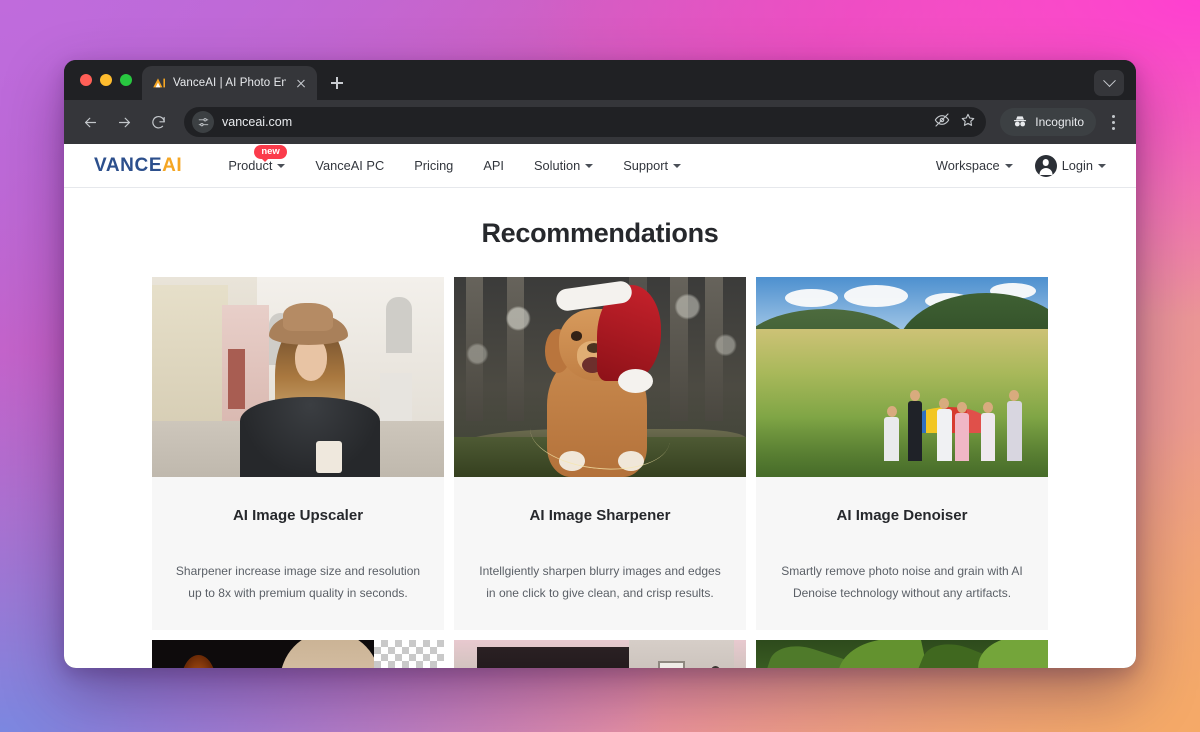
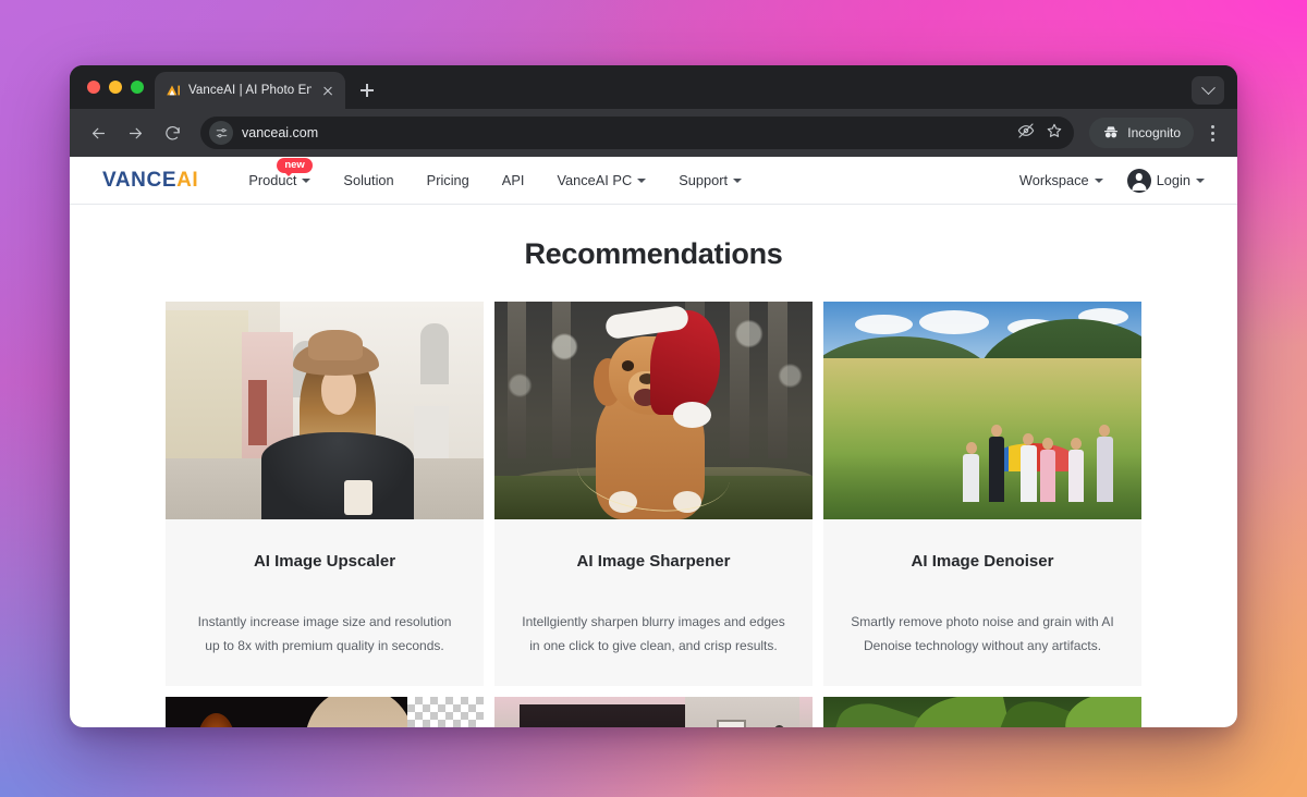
  VanceAI | AI Photo En
  vanceai.com
  Incognito
  VANCEAI
  Product
  new
- VanceAI PC
+ Solution
  Pricing
  API
- Solution
+ VanceAI PC
  Support
  Workspace
  Login
  Recommendations
  AI Image Upscaler
- Sharpener increase image size and resolution up to 8x with premium quality in seconds.
+ Instantly increase image size and resolution up to 8x with premium quality in seconds.
  AI Image Sharpener
  Intellgiently sharpen blurry images and edges in one click to give clean, and crisp results.
  AI Image Denoiser
  Smartly remove photo noise and grain with AI Denoise technology without any artifacts.
